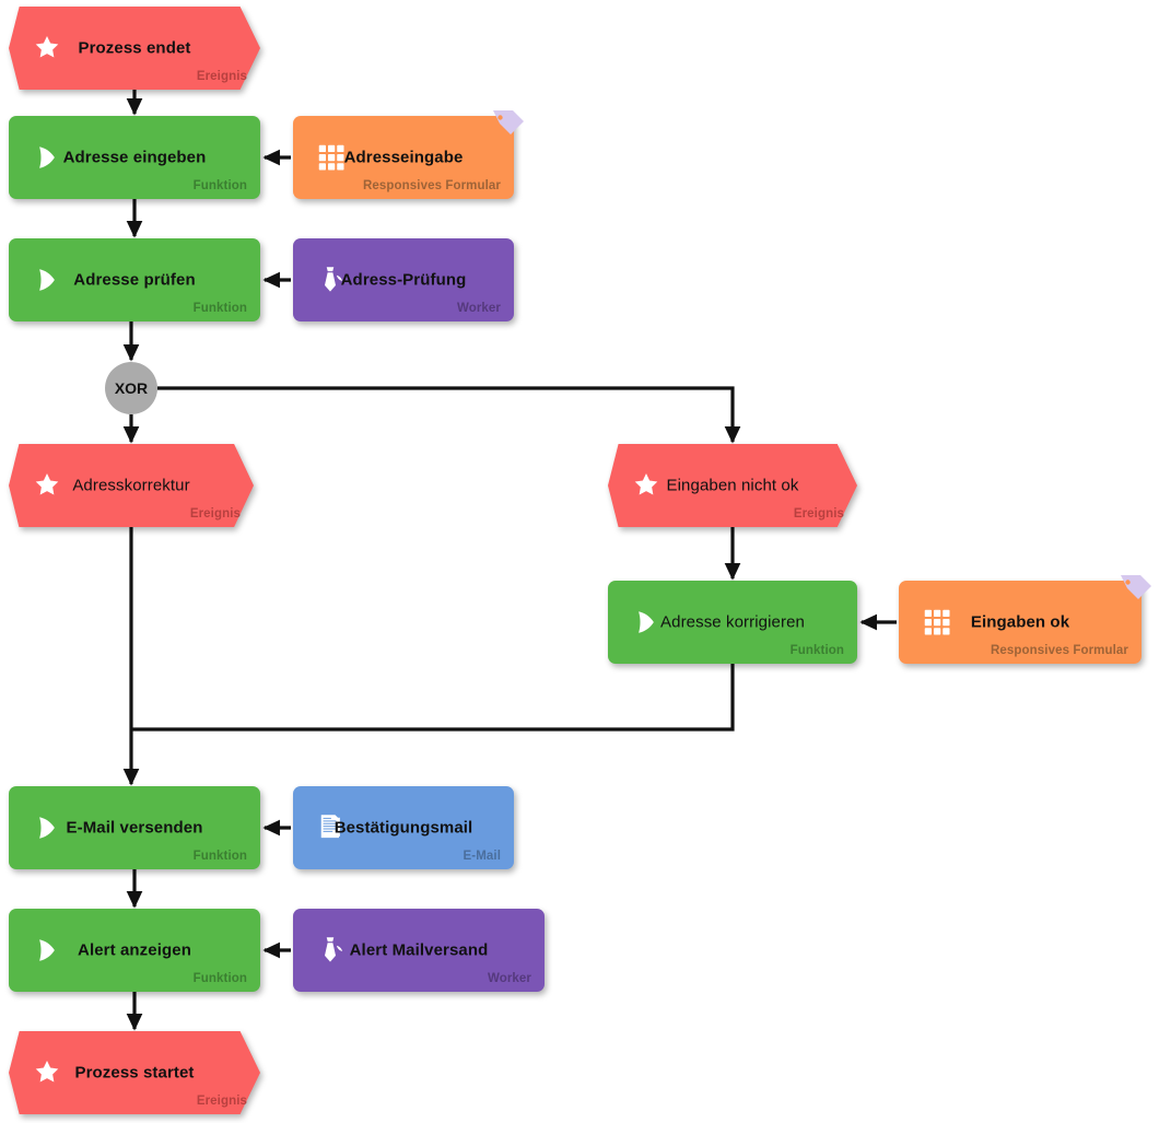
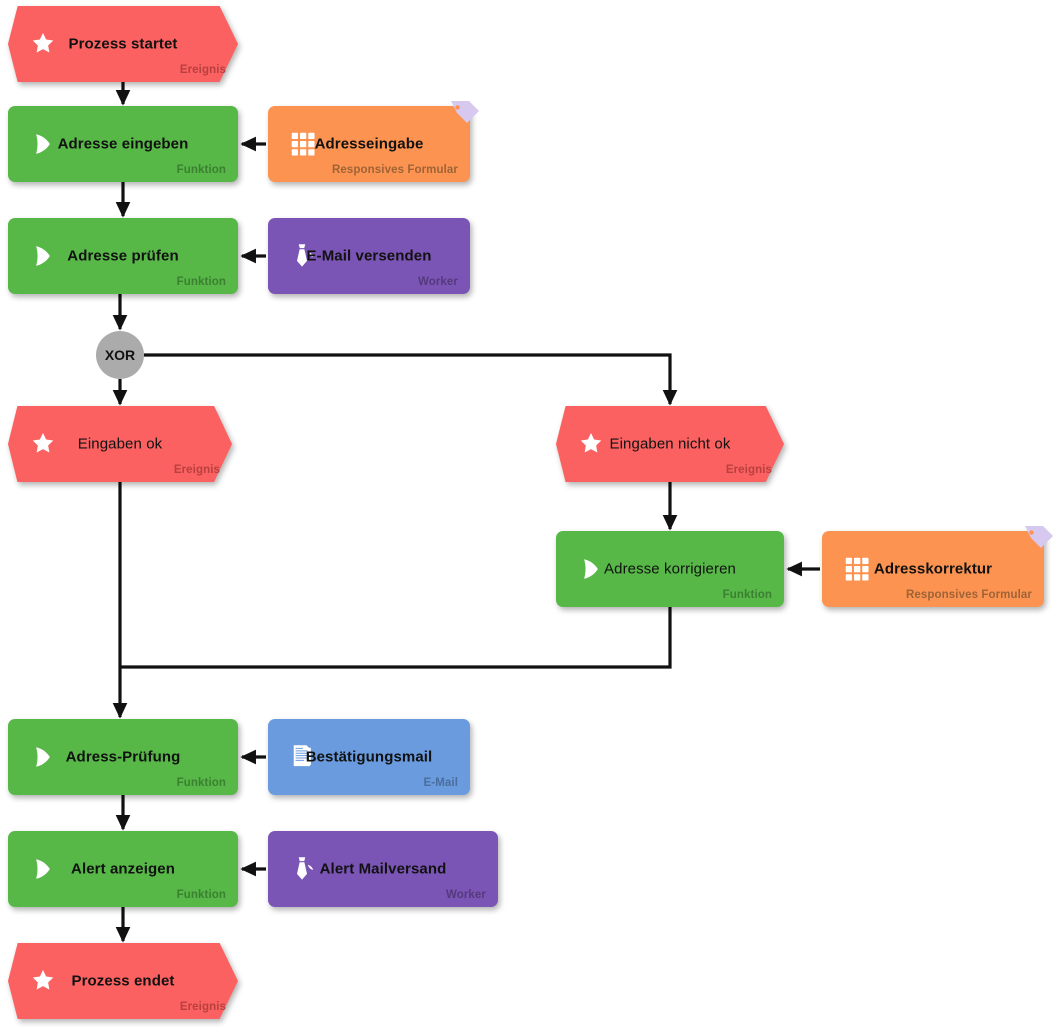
  XOR
- Prozess endet
+ Prozess startet
  Ereignis
  Adresse eingeben
  Funktion
  Adresseingabe
  Responsives Formular
  Adresse prüfen
  Funktion
- Adress-Prüfung
+ E-Mail versenden
  Worker
- Adresskorrektur
+ Eingaben ok
  Ereignis
  Eingaben nicht ok
  Ereignis
  Adresse korrigieren
  Funktion
- Eingaben ok
+ Adresskorrektur
  Responsives Formular
- E-Mail versenden
+ Adress-Prüfung
  Funktion
  Bestätigungsmail
  E-Mail
  Alert anzeigen
  Funktion
  Alert Mailversand
  Worker
- Prozess startet
+ Prozess endet
  Ereignis
